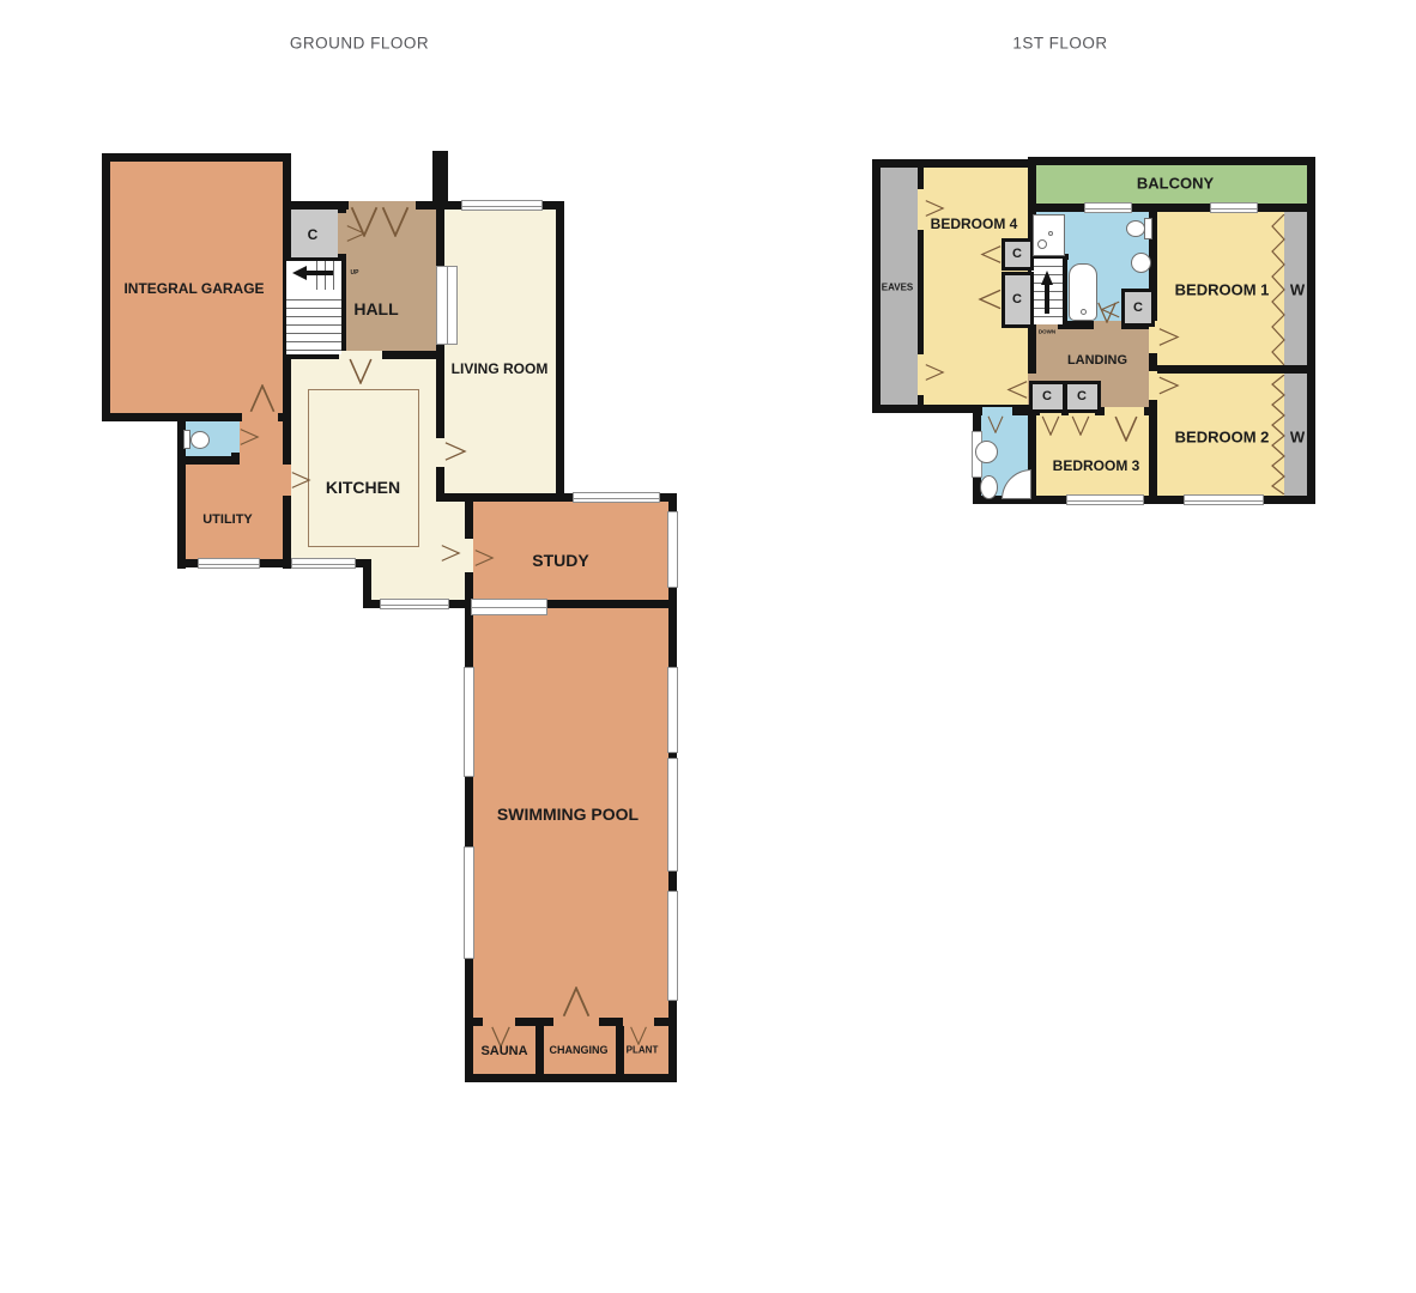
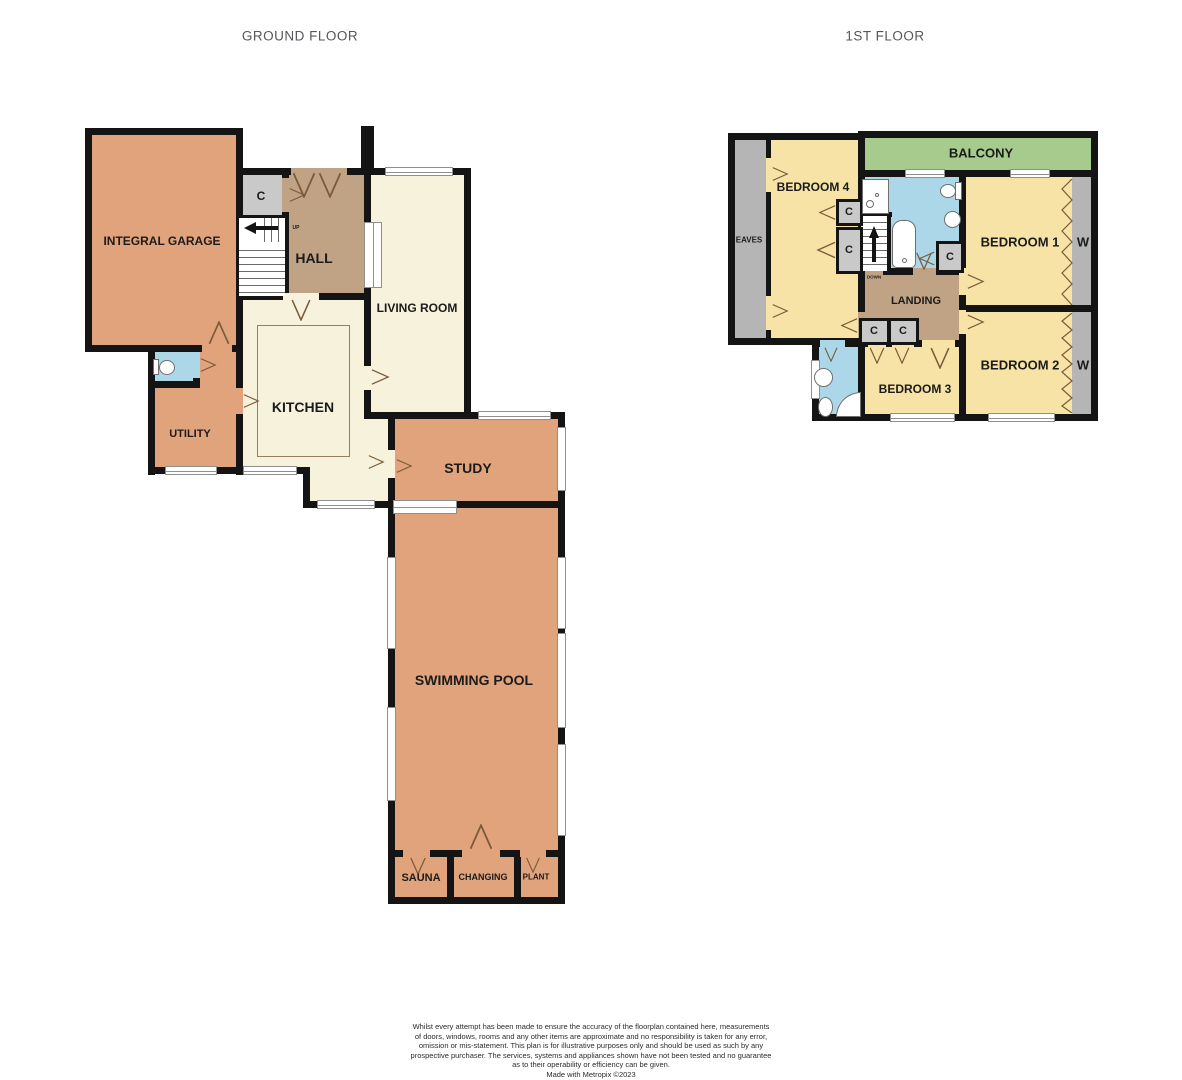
  GROUND FLOOR
  1ST FLOOR
  INTEGRAL GARAGE
  HALL
  LIVING ROOM
  KITCHEN
  UTILITY
  STUDY
  SWIMMING POOL
  SAUNA
  CHANGING
  PLANT
  C
  BEDROOM 4
  BALCONY
  BEDROOM 1
  BEDROOM 2
  BEDROOM 3
  LANDING
  EAVES
  W
  W
  C
  C
  C
  C
  C
+ Whilst every attempt has been made to ensure the accuracy of the floorplan contained here, measurements
+ of doors, windows, rooms and any other items are approximate and no responsibility is taken for any error,
+ omission or mis-statement. This plan is for illustrative purposes only and should be used as such by any
+ prospective purchaser. The services, systems and appliances shown have not been tested and no guarantee
+ as to their operability or efficiency can be given.
+ Made with Metropix ©2023
